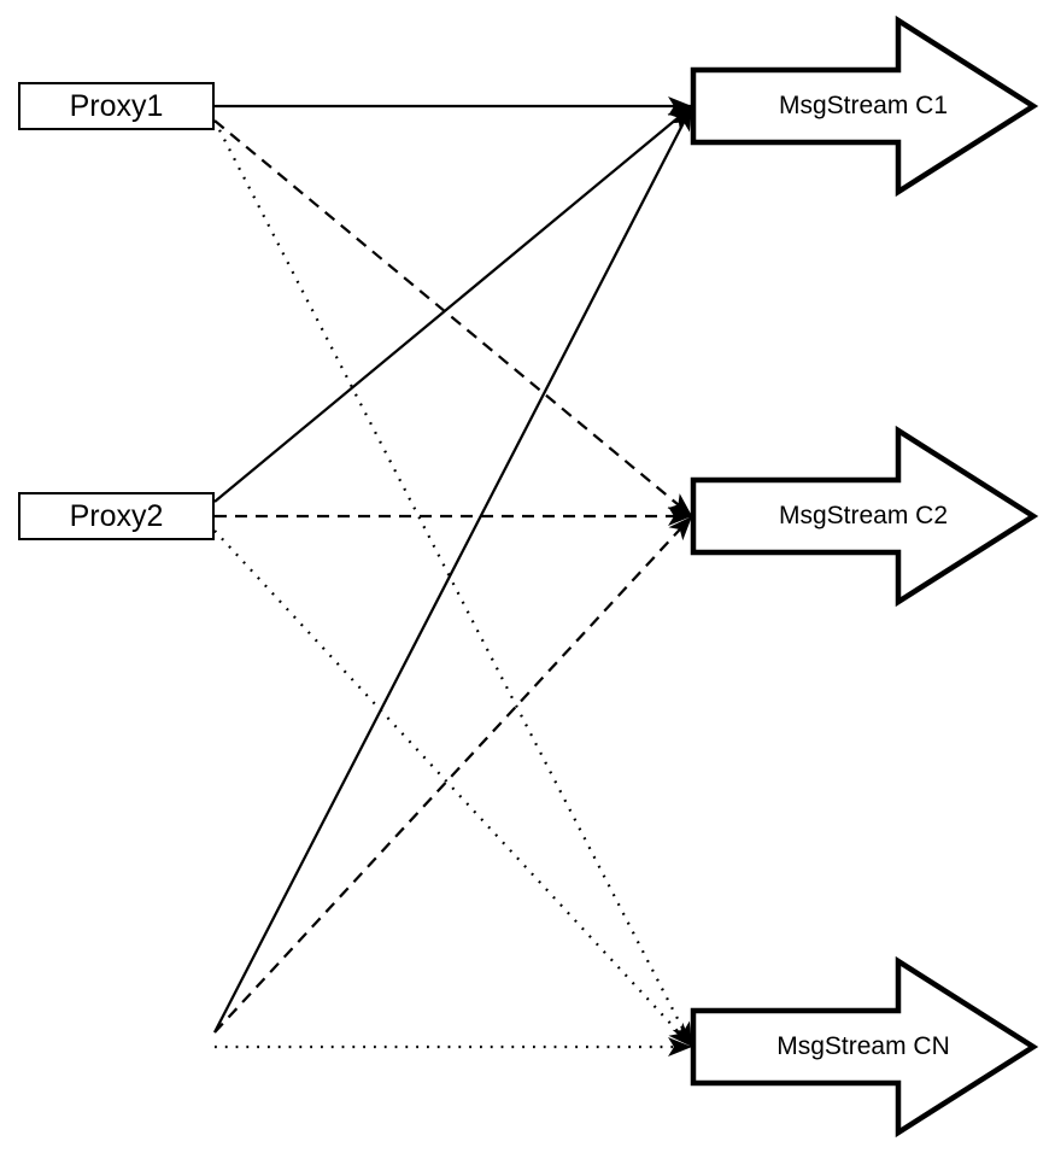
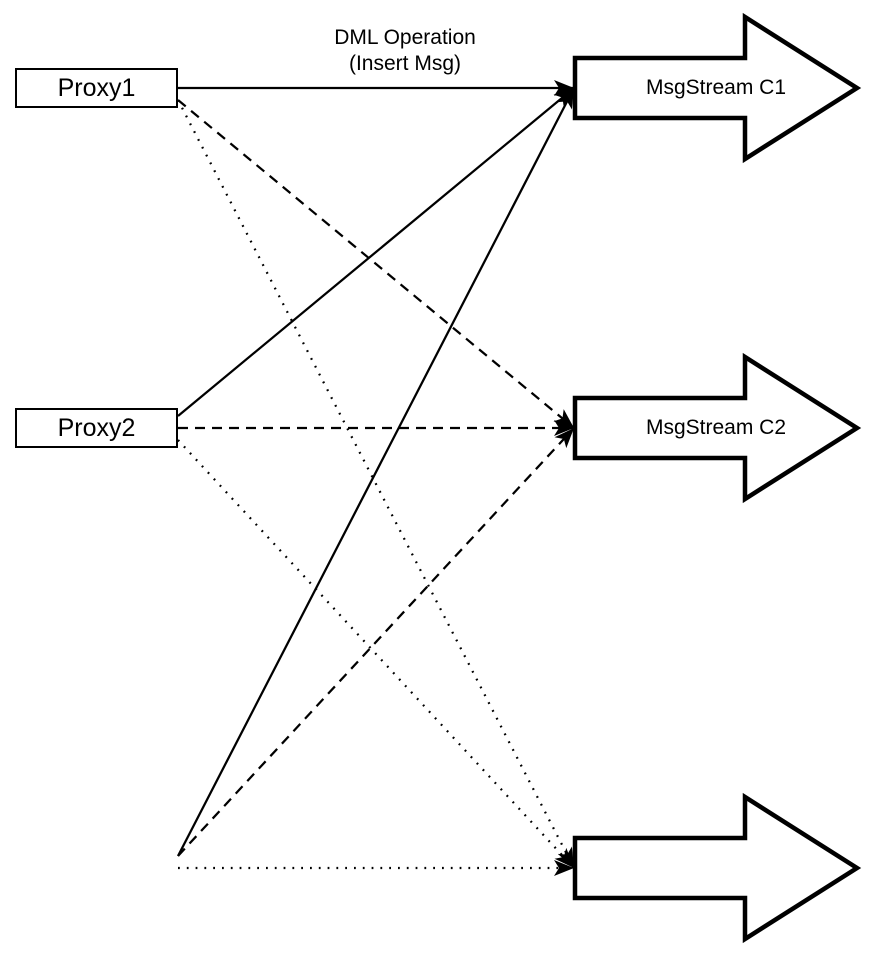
+ DML Operation
+ (Insert Msg)
  Proxy1
  Proxy2
  MsgStream C1
  MsgStream C2
- MsgStream CN
